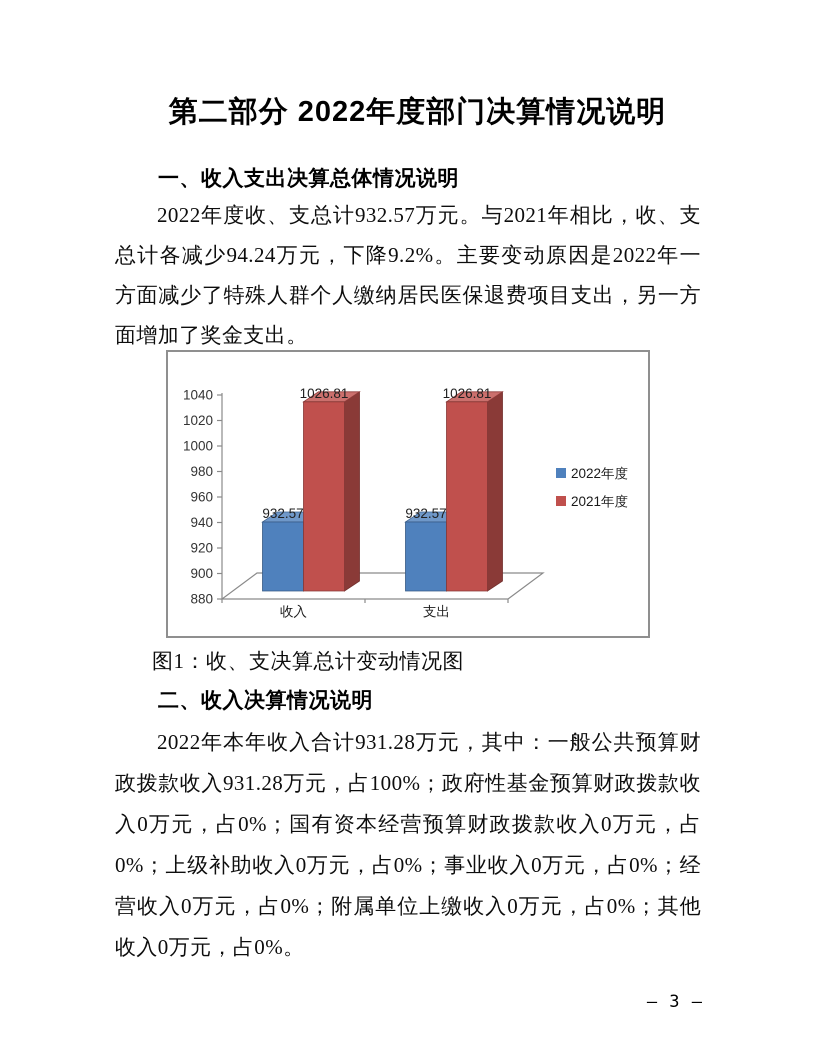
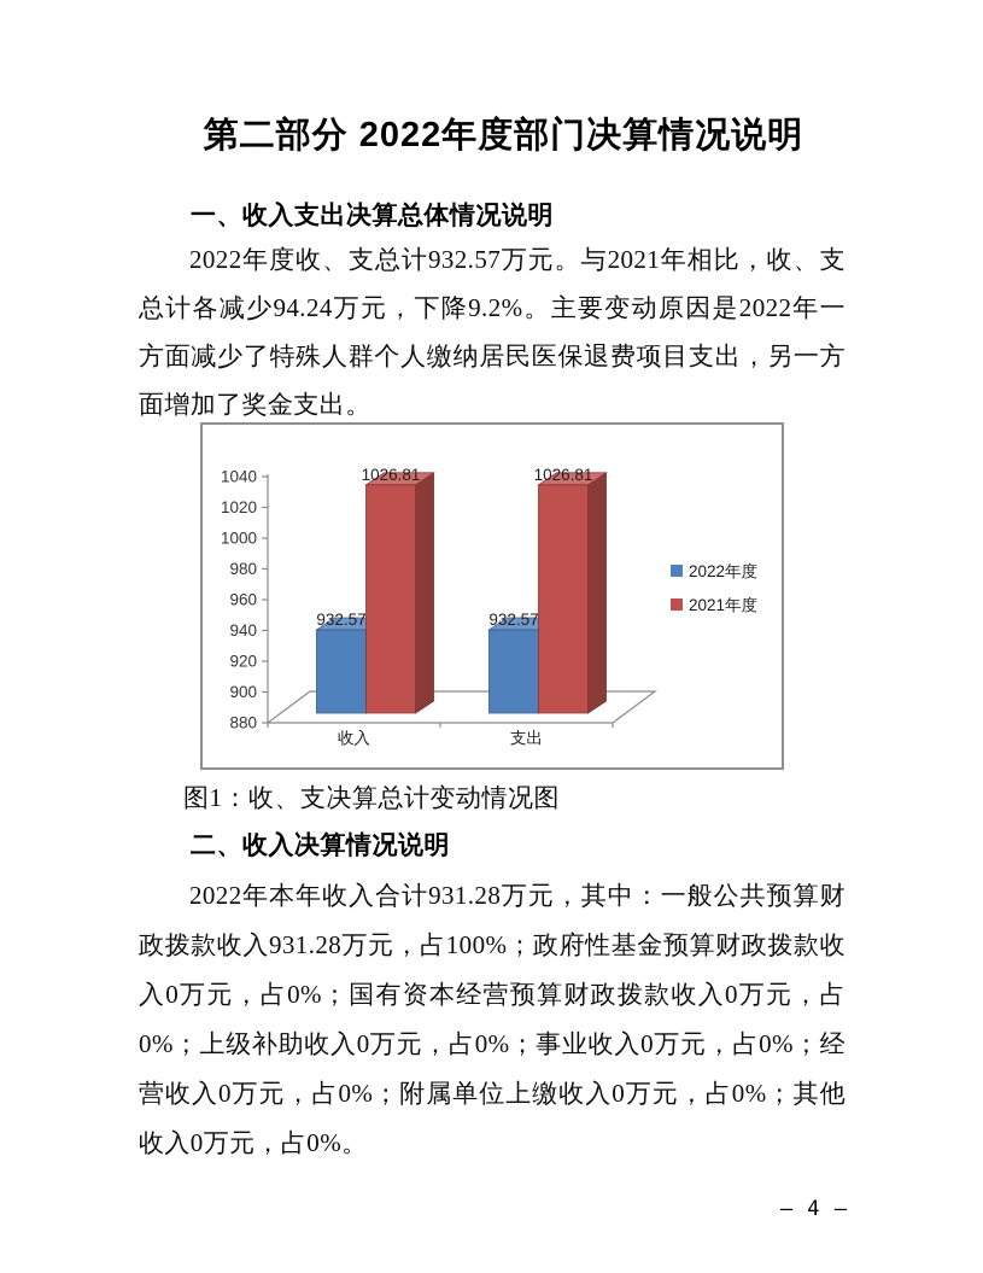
  第二部分 2022年度部门决算情况说明
  一、收入支出决算总体情况说明
  2022年度收、支总计932.57万元。与2021年相比，收、支总计各减少94.24万元，下降9.2%。主要变动原因是2022年一方面减少了特殊人群个人缴纳居民医保退费项目支出，另一方面增加了奖金支出。
  880
  900
  920
  940
  960
  980
  1000
  1020
  1040
  收入
  支出
  932.57
  1026.81
  932.57
  1026.81
  2022年度
  2021年度
  图1：收、支决算总计变动情况图
  二、收入决算情况说明
  2022年本年收入合计931.28万元，其中：一般公共预算财政拨款收入931.28万元，占100%；政府性基金预算财政拨款收入0万元，占0%；国有资本经营预算财政拨款收入0万元，占0%；上级补助收入0万元，占0%；事业收入0万元，占0%；经营收入0万元，占0%；附属单位上缴收入0万元，占0%；其他收入0万元，占0%。
- — 3 —
+ — 4 —
